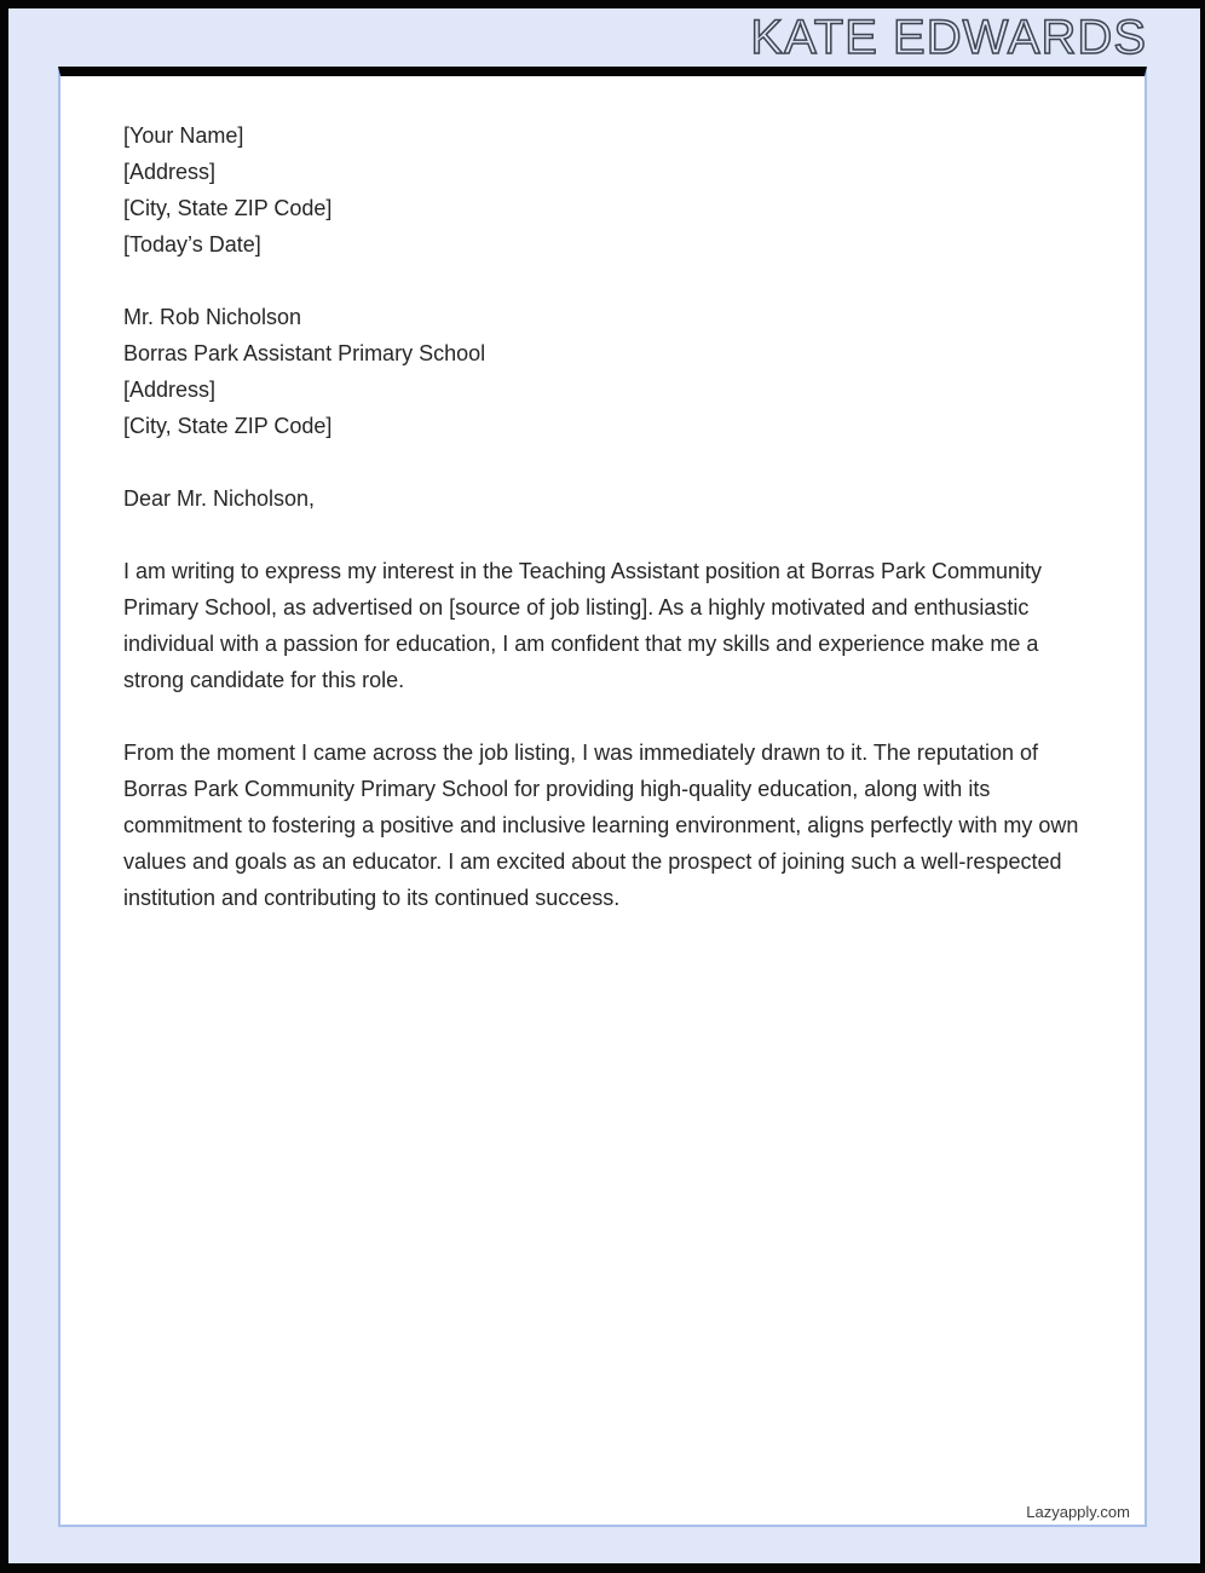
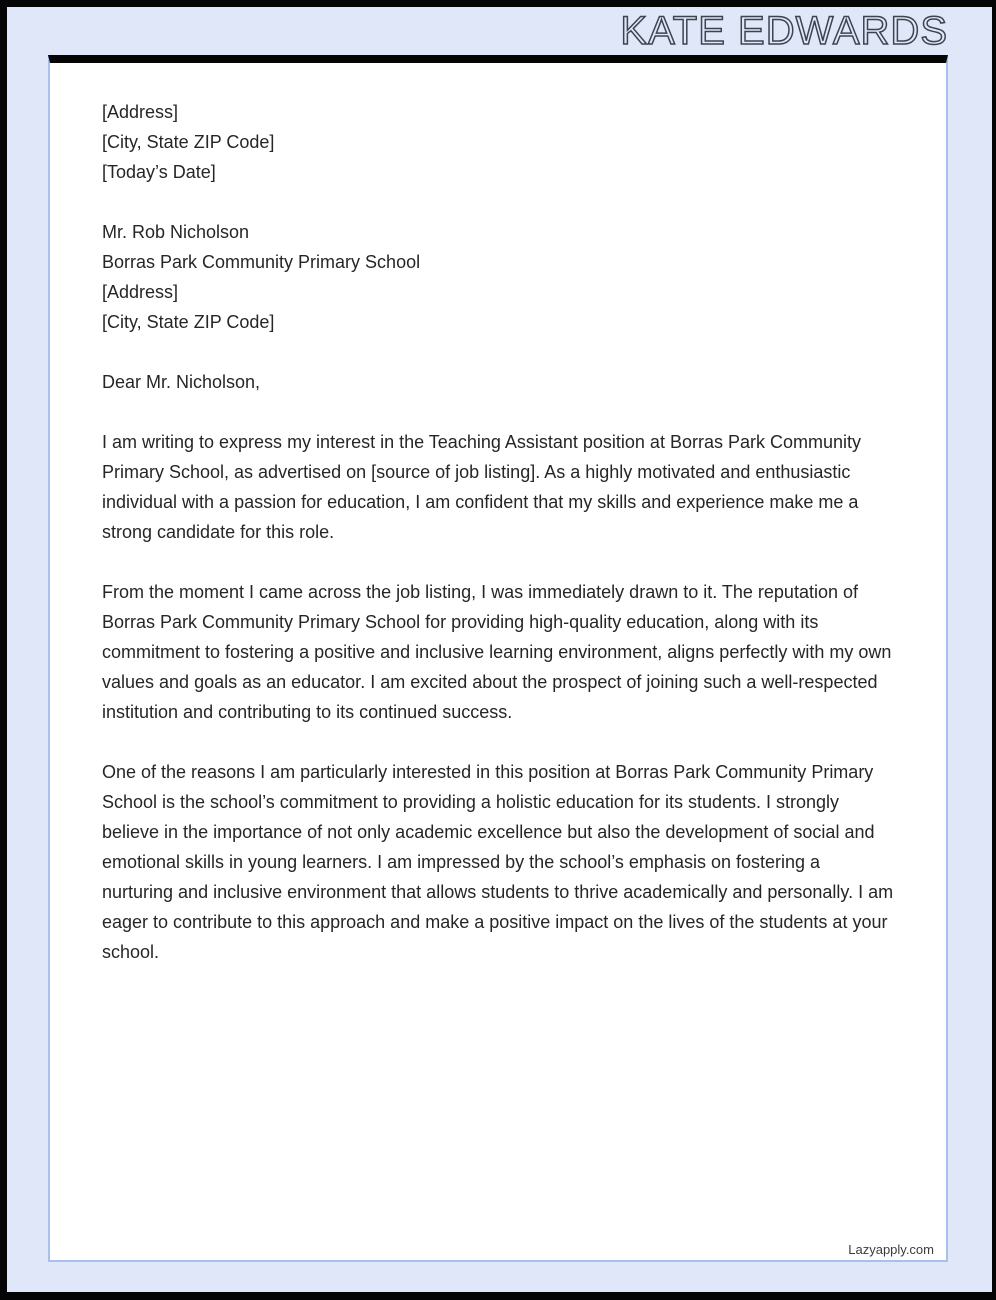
  KATE EDWARDS
- [Your Name]
  [Address]
  [City, State ZIP Code]
  [Today’s Date]
  Mr. Rob Nicholson
- Borras Park Assistant Primary School
+ Borras Park Community Primary School
  [Address]
  [City, State ZIP Code]
  Dear Mr. Nicholson,
  I am writing to express my interest in the Teaching Assistant position at Borras Park Community Primary School, as advertised on [source of job listing]. As a highly motivated and enthusiastic individual with a passion for education, I am confident that my skills and experience make me a strong candidate for this role.
  From the moment I came across the job listing, I was immediately drawn to it. The reputation of Borras Park Community Primary School for providing high-quality education, along with its commitment to fostering a positive and inclusive learning environment, aligns perfectly with my own values and goals as an educator. I am excited about the prospect of joining such a well-respected institution and contributing to its continued success.
+ One of the reasons I am particularly interested in this position at Borras Park Community Primary School is the school’s commitment to providing a holistic education for its students. I strongly believe in the importance of not only academic excellence but also the development of social and emotional skills in young learners. I am impressed by the school’s emphasis on fostering a nurturing and inclusive environment that allows students to thrive academically and personally. I am eager to contribute to this approach and make a positive impact on the lives of the students at your school.
  Lazyapply.com
